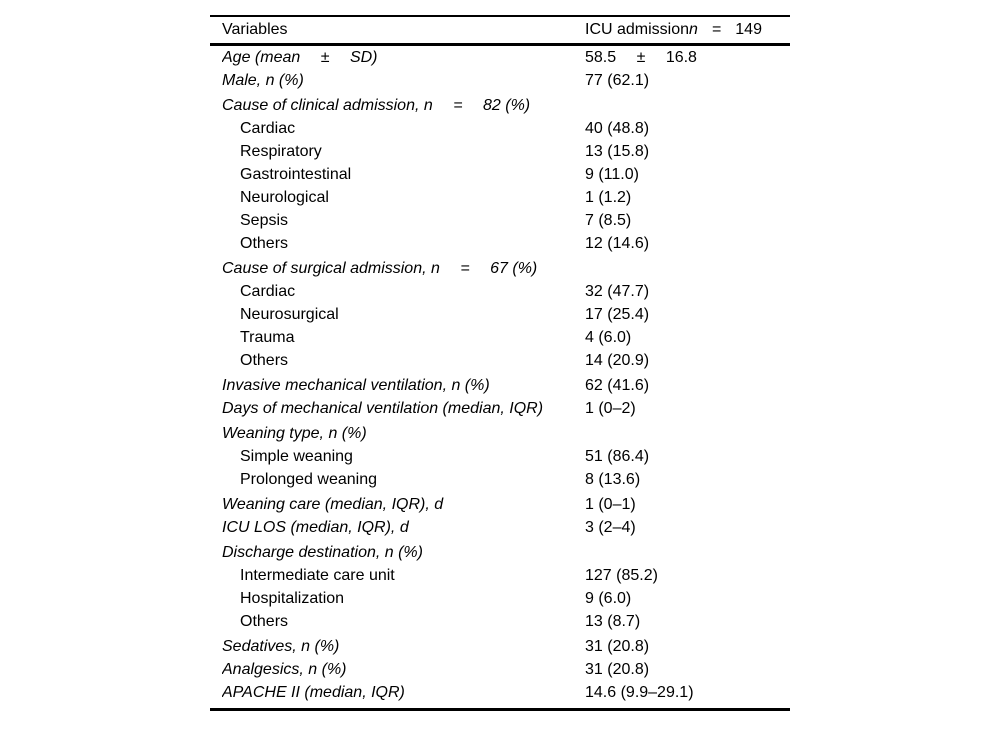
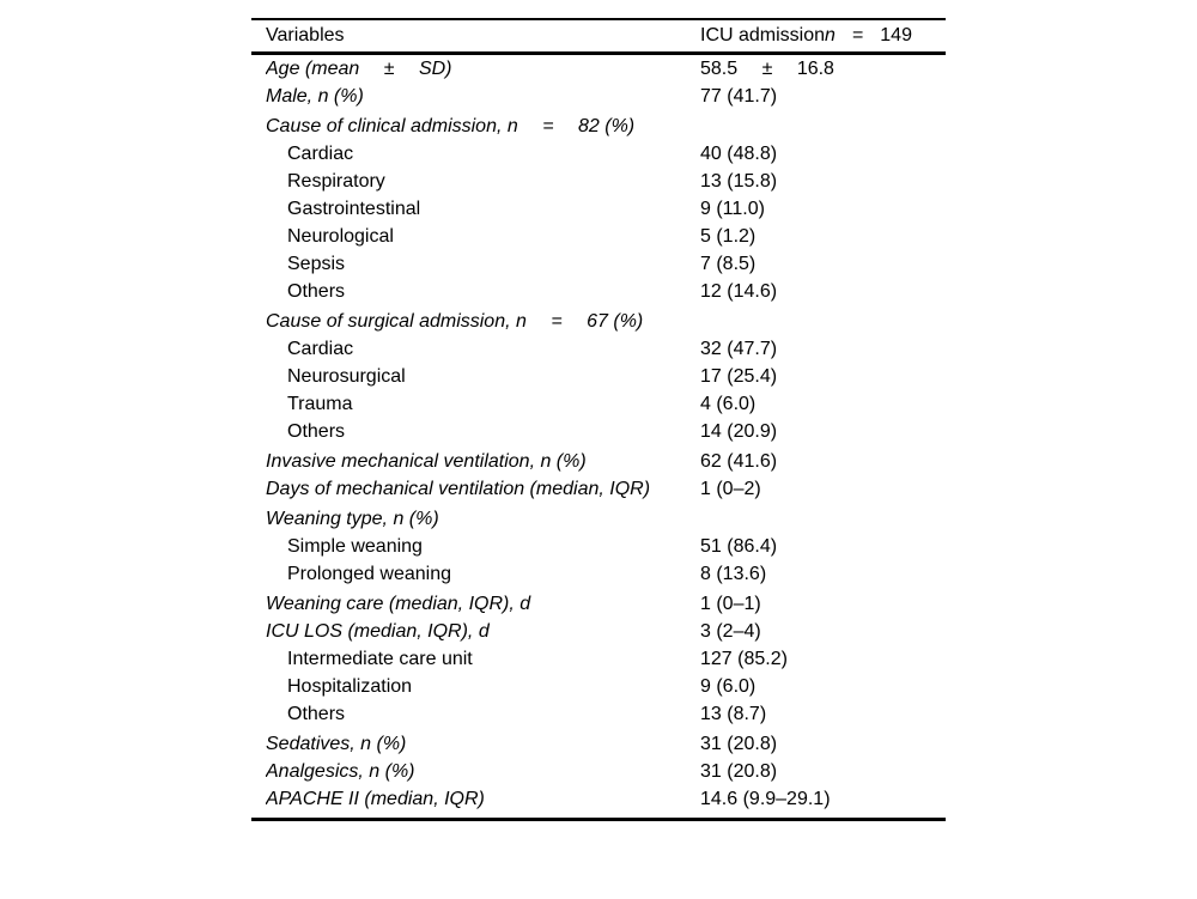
  Variables
  ICU admissionn = 149
  Age (mean ± SD)
  58.5 ± 16.8
  Male, n (%)
- 77 (62.1)
+ 77 (41.7)
  Cause of clinical admission, n = 82 (%)
  Cardiac
  40 (48.8)
  Respiratory
  13 (15.8)
  Gastrointestinal
  9 (11.0)
  Neurological
- 1 (1.2)
+ 5 (1.2)
  Sepsis
  7 (8.5)
  Others
  12 (14.6)
  Cause of surgical admission, n = 67 (%)
  Cardiac
  32 (47.7)
  Neurosurgical
  17 (25.4)
  Trauma
  4 (6.0)
  Others
  14 (20.9)
  Invasive mechanical ventilation, n (%)
  62 (41.6)
  Days of mechanical ventilation (median, IQR)
  1 (0–2)
  Weaning type, n (%)
  Simple weaning
  51 (86.4)
  Prolonged weaning
  8 (13.6)
  Weaning care (median, IQR), d
  1 (0–1)
  ICU LOS (median, IQR), d
  3 (2–4)
- Discharge destination, n (%)
  Intermediate care unit
  127 (85.2)
  Hospitalization
  9 (6.0)
  Others
  13 (8.7)
  Sedatives, n (%)
  31 (20.8)
  Analgesics, n (%)
  31 (20.8)
  APACHE II (median, IQR)
  14.6 (9.9–29.1)
